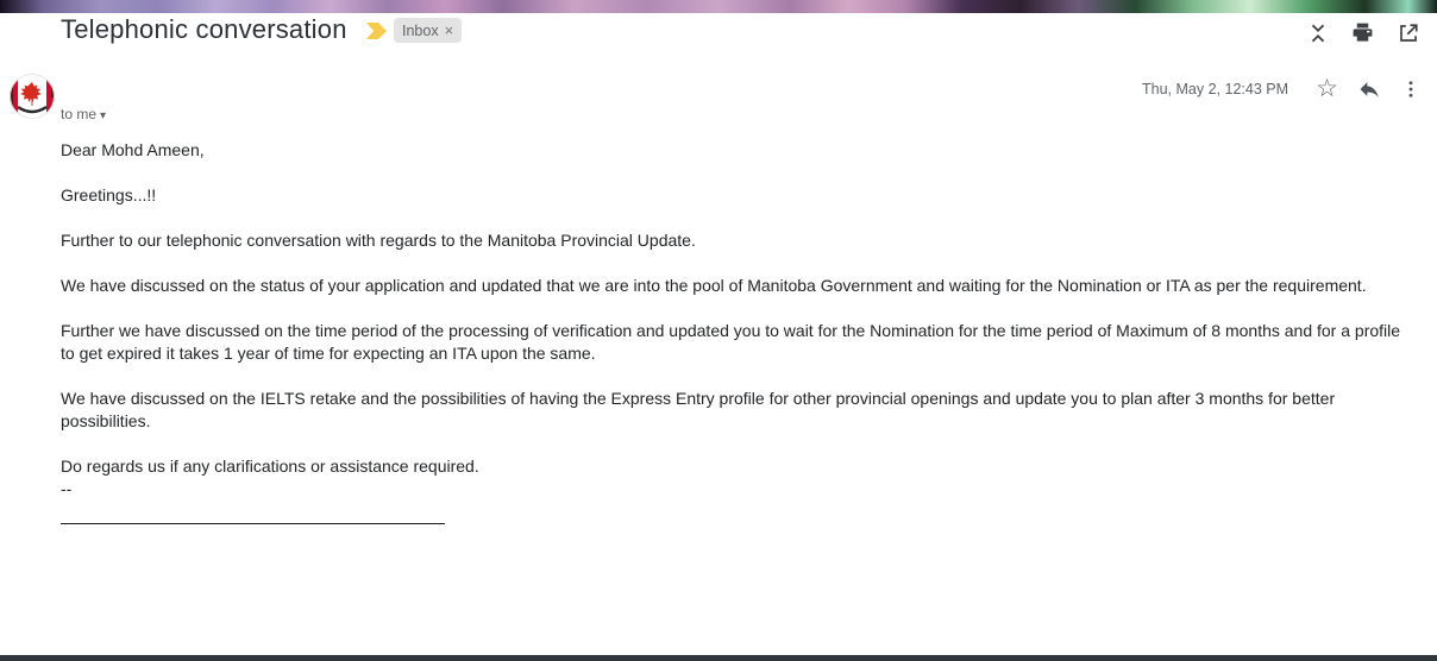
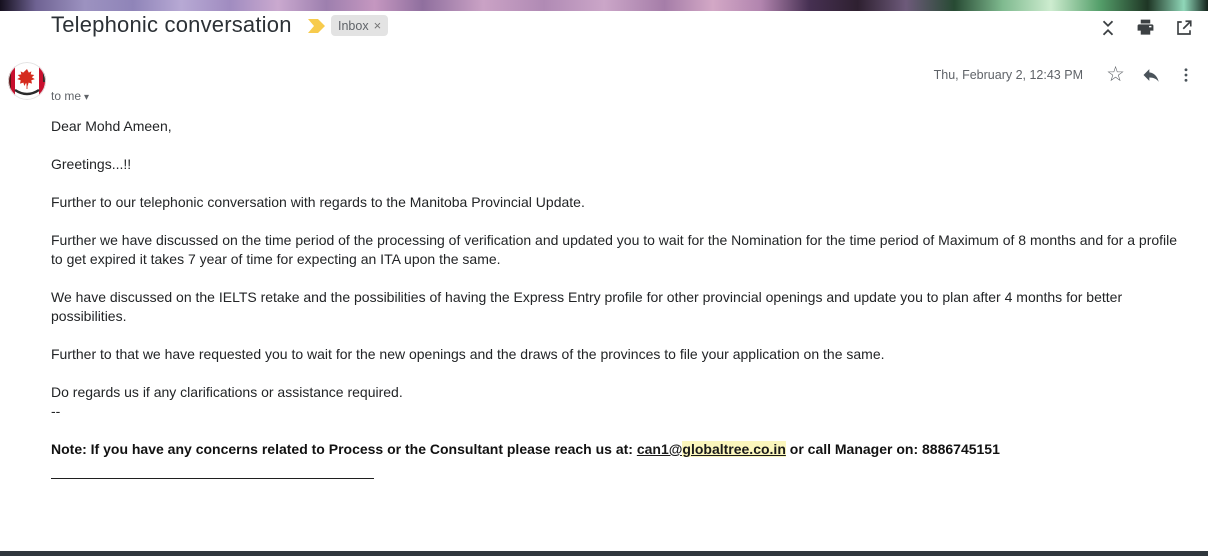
  Telephonic conversation
  Inbox
  ×
  to me ▾
- Thu, May 2, 12:43 PM
+ Thu, February 2, 12:43 PM
  ☆
  Dear Mohd Ameen,
  Greetings...!!
  Further to our telephonic conversation with regards to the Manitoba Provincial Update.
- We have discussed on the status of your application and updated that we are into the pool of Manitoba Government and waiting for the Nomination or ITA as per the requirement.
- Further we have discussed on the time period of the processing of verification and updated you to wait for the Nomination for the time period of Maximum of 8 months and for a profile to get expired it takes 1 year of time for expecting an ITA upon the same.
+ Further we have discussed on the time period of the processing of verification and updated you to wait for the Nomination for the time period of Maximum of 8 months and for a profile to get expired it takes 7 year of time for expecting an ITA upon the same.
- We have discussed on the IELTS retake and the possibilities of having the Express Entry profile for other provincial openings and update you to plan after 3 months for better possibilities.
+ We have discussed on the IELTS retake and the possibilities of having the Express Entry profile for other provincial openings and update you to plan after 4 months for better possibilities.
+ Further to that we have requested you to wait for the new openings and the draws of the provinces to file your application on the same.
  Do regards us if any clarifications or assistance required.
  --
+ Note: If you have any concerns related to Process or the Consultant please reach us at: can1@globaltree.co.in or call Manager on: 8886745151
